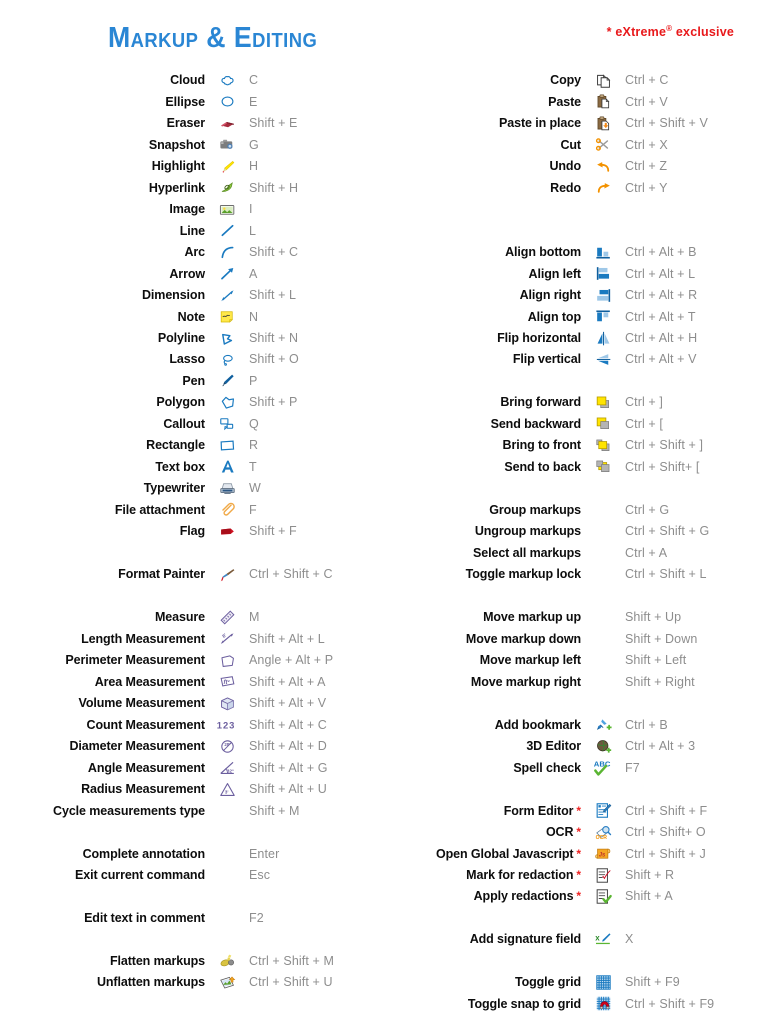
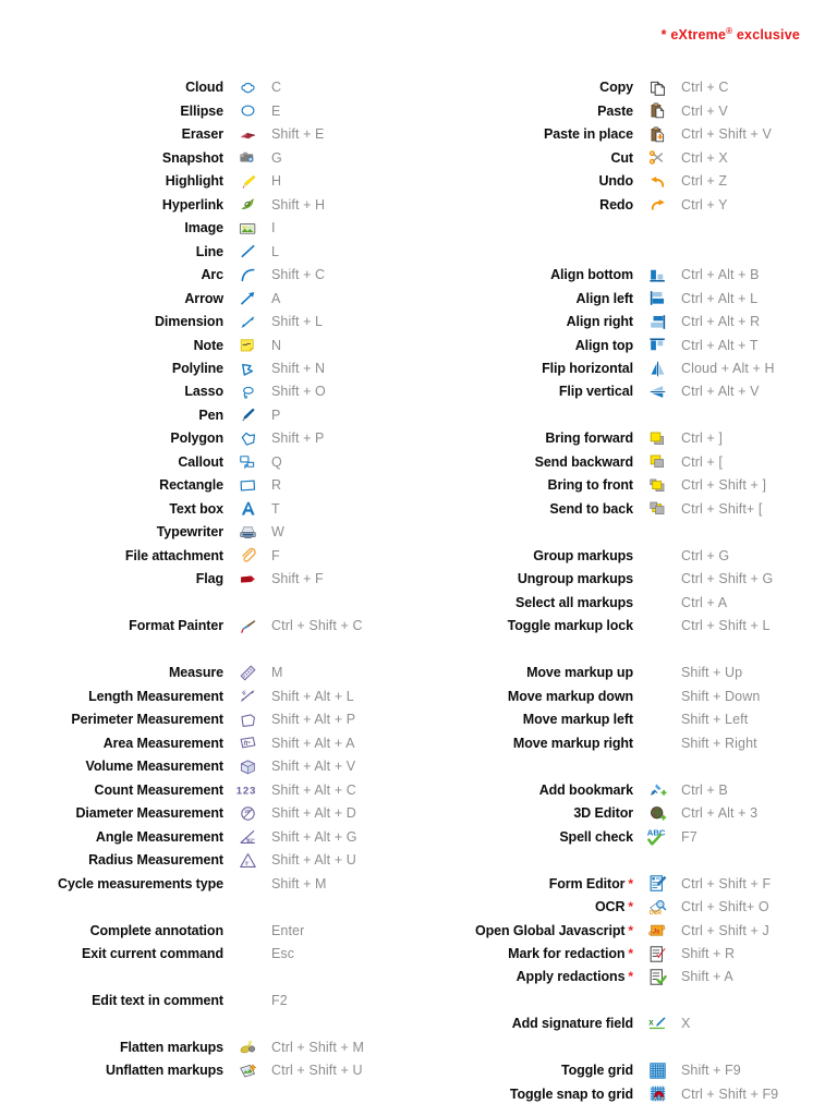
- Markup & Editing
  * eXtreme® exclusive
  Cloud
  C
  Ellipse
  E
  Eraser
  Shift + E
  Snapshot
  G
  Highlight
  H
  Hyperlink
  Shift + H
  Image
  I
  Line
  L
  Arc
  Shift + C
  Arrow
  A
  Dimension
  Shift + L
  Note
  N
  Polyline
  Shift + N
  Lasso
  Shift + O
  Pen
  P
  Polygon
  Shift + P
  Callout
  Q
  Rectangle
  R
  Text box
  T
  Typewriter
  W
  File attachment
  F
  Flag
  Shift + F
  Format Painter
  Ctrl + Shift + C
  Measure
  M
  Length Measurement
  Shift + Alt + L
  Perimeter Measurement
- Angle + Alt + P
+ Shift + Alt + P
  Area Measurement
  Shift + Alt + A
  Volume Measurement
  Shift + Alt + V
  Count Measurement
  123
  Shift + Alt + C
  Diameter Measurement
  Shift + Alt + D
  Angle Measurement
  Shift + Alt + G
  Radius Measurement
  Shift + Alt + U
  Cycle measurements type
  Shift + M
  Complete annotation
  Enter
  Exit current command
  Esc
  Edit text in comment
  F2
  Flatten markups
  Ctrl + Shift + M
  Unflatten markups
  Ctrl + Shift + U
  Copy
  Ctrl + C
  Paste
  Ctrl + V
  Paste in place
  Ctrl + Shift + V
  Cut
  Ctrl + X
  Undo
  Ctrl + Z
  Redo
  Ctrl + Y
  Align bottom
  Ctrl + Alt + B
  Align left
  Ctrl + Alt + L
  Align right
  Ctrl + Alt + R
  Align top
  Ctrl + Alt + T
  Flip horizontal
- Ctrl + Alt + H
+ Cloud + Alt + H
  Flip vertical
  Ctrl + Alt + V
  Bring forward
  Ctrl + ]
  Send backward
  Ctrl + [
  Bring to front
  Ctrl + Shift + ]
  Send to back
  Ctrl + Shift+ [
  Group markups
  Ctrl + G
  Ungroup markups
  Ctrl + Shift + G
  Select all markups
  Ctrl + A
  Toggle markup lock
  Ctrl + Shift + L
  Move markup up
  Shift + Up
  Move markup down
  Shift + Down
  Move markup left
  Shift + Left
  Move markup right
  Shift + Right
  Add bookmark
  Ctrl + B
  3D Editor
  Ctrl + Alt + 3
  Spell check
  ABC
  F7
  Form Editor *
  Ctrl + Shift + F
  OCR *
  Ctrl + Shift+ O
  Open Global Javascript *
  Ctrl + Shift + J
  Mark for redaction *
  Shift + R
  Apply redactions *
  Shift + A
  Add signature field
  x
  X
  Toggle grid
  Shift + F9
  Toggle snap to grid
  Ctrl + Shift + F9
